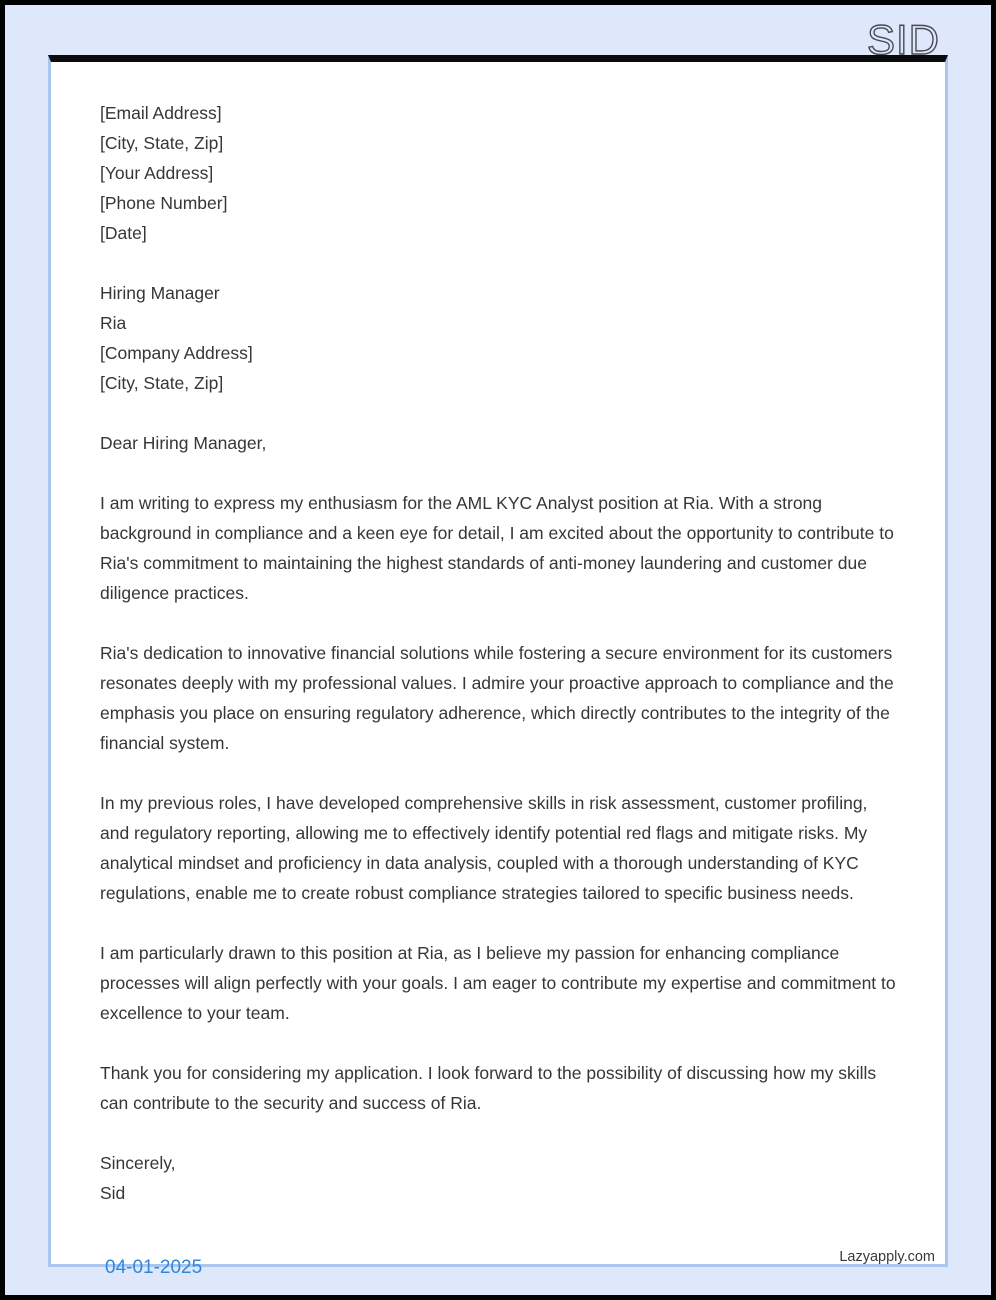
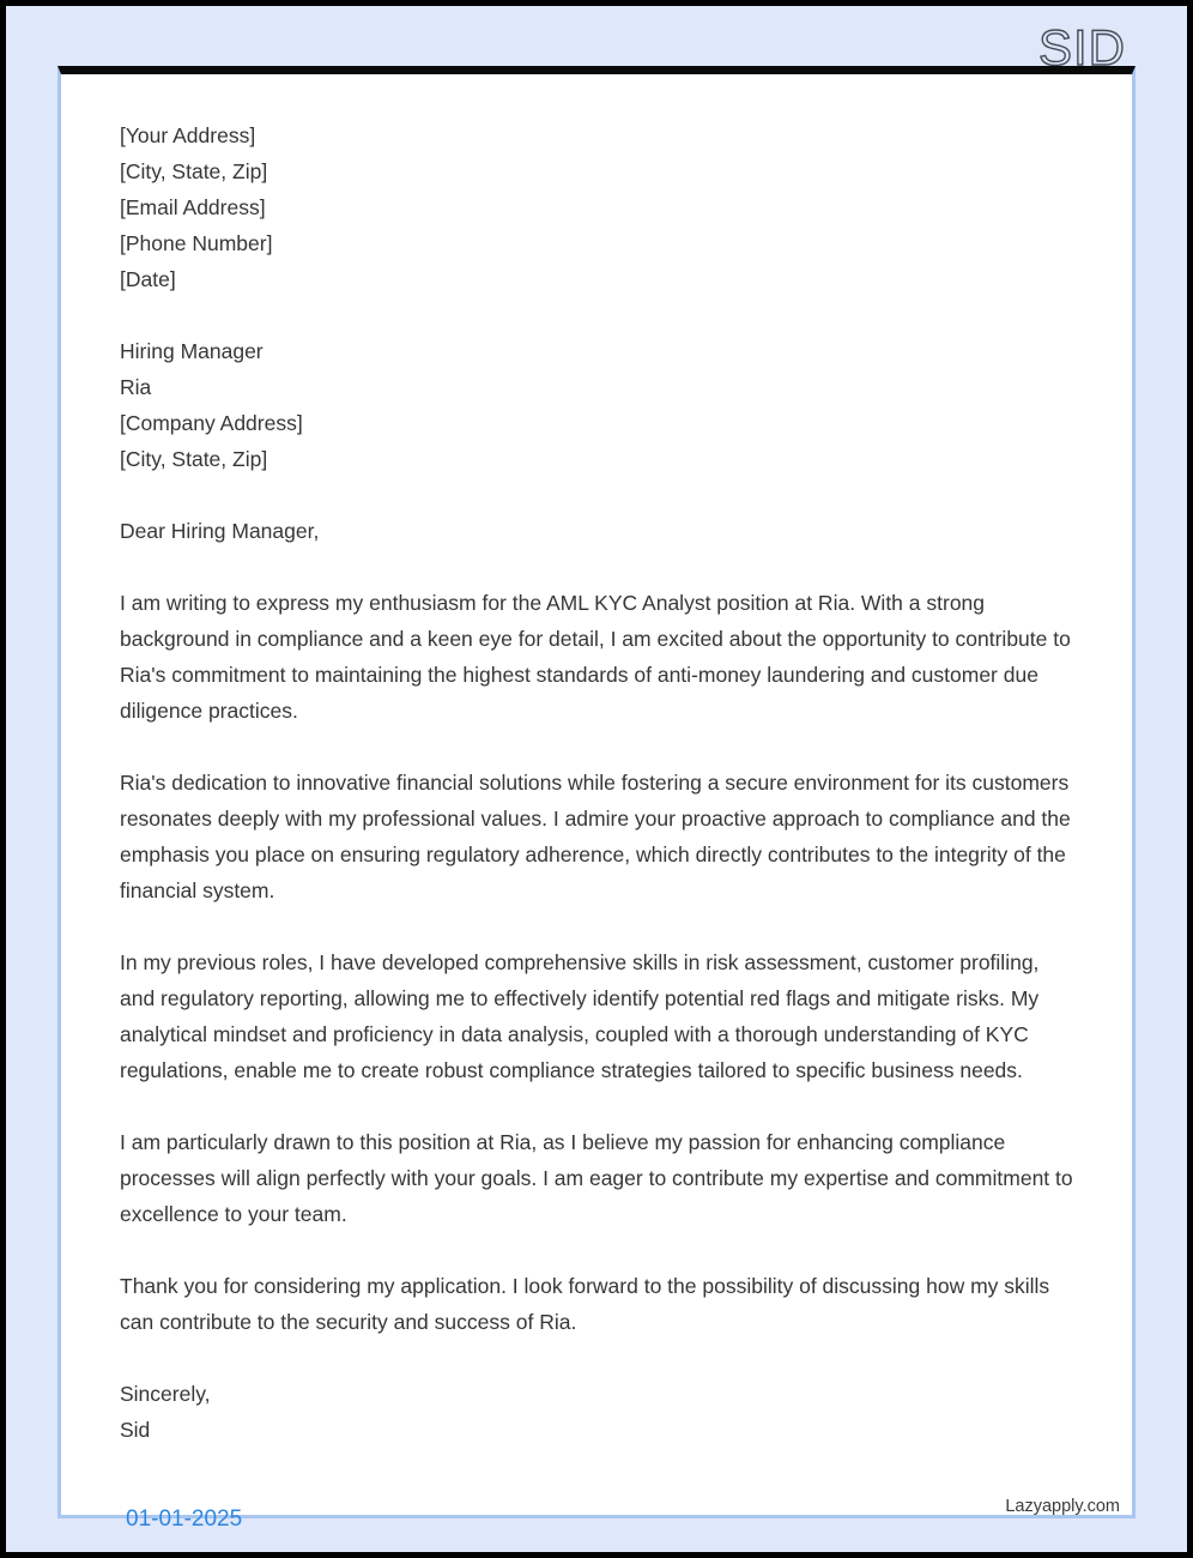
  SID
- [Email Address]
+ [Your Address]
  [City, State, Zip]
- [Your Address]
+ [Email Address]
  [Phone Number]
  [Date]
  Hiring Manager
  Ria
  [Company Address]
  [City, State, Zip]
  Dear Hiring Manager,
  I am writing to express my enthusiasm for the AML KYC Analyst position at Ria. With a strong background in compliance and a keen eye for detail, I am excited about the opportunity to contribute to Ria's commitment to maintaining the highest standards of anti-money laundering and customer due diligence practices.
  Ria's dedication to innovative financial solutions while fostering a secure environment for its customers resonates deeply with my professional values. I admire your proactive approach to compliance and the emphasis you place on ensuring regulatory adherence, which directly contributes to the integrity of the financial system.
  In my previous roles, I have developed comprehensive skills in risk assessment, customer profiling, and regulatory reporting, allowing me to effectively identify potential red flags and mitigate risks. My analytical mindset and proficiency in data analysis, coupled with a thorough understanding of KYC regulations, enable me to create robust compliance strategies tailored to specific business needs.
  I am particularly drawn to this position at Ria, as I believe my passion for enhancing compliance processes will align perfectly with your goals. I am eager to contribute my expertise and commitment to excellence to your team.
  Thank you for considering my application. I look forward to the possibility of discussing how my skills can contribute to the security and success of Ria.
  Sincerely,
  Sid
- 04-01-2025
+ 01-01-2025
  Lazyapply.com
